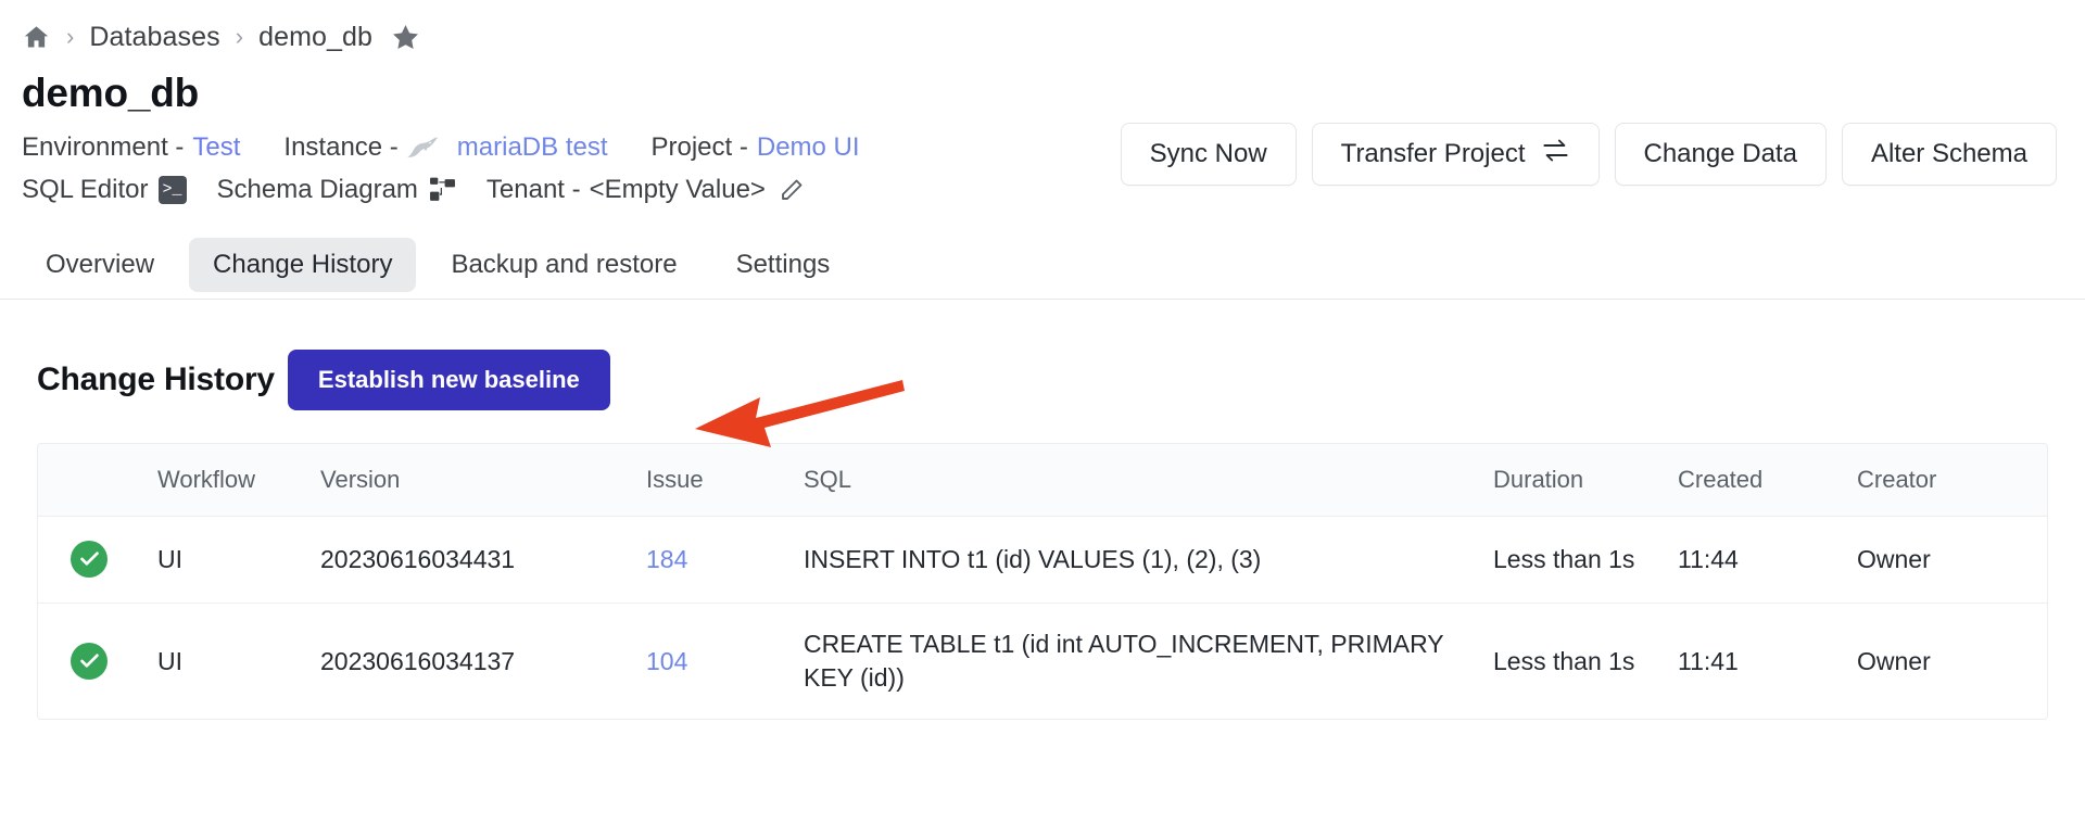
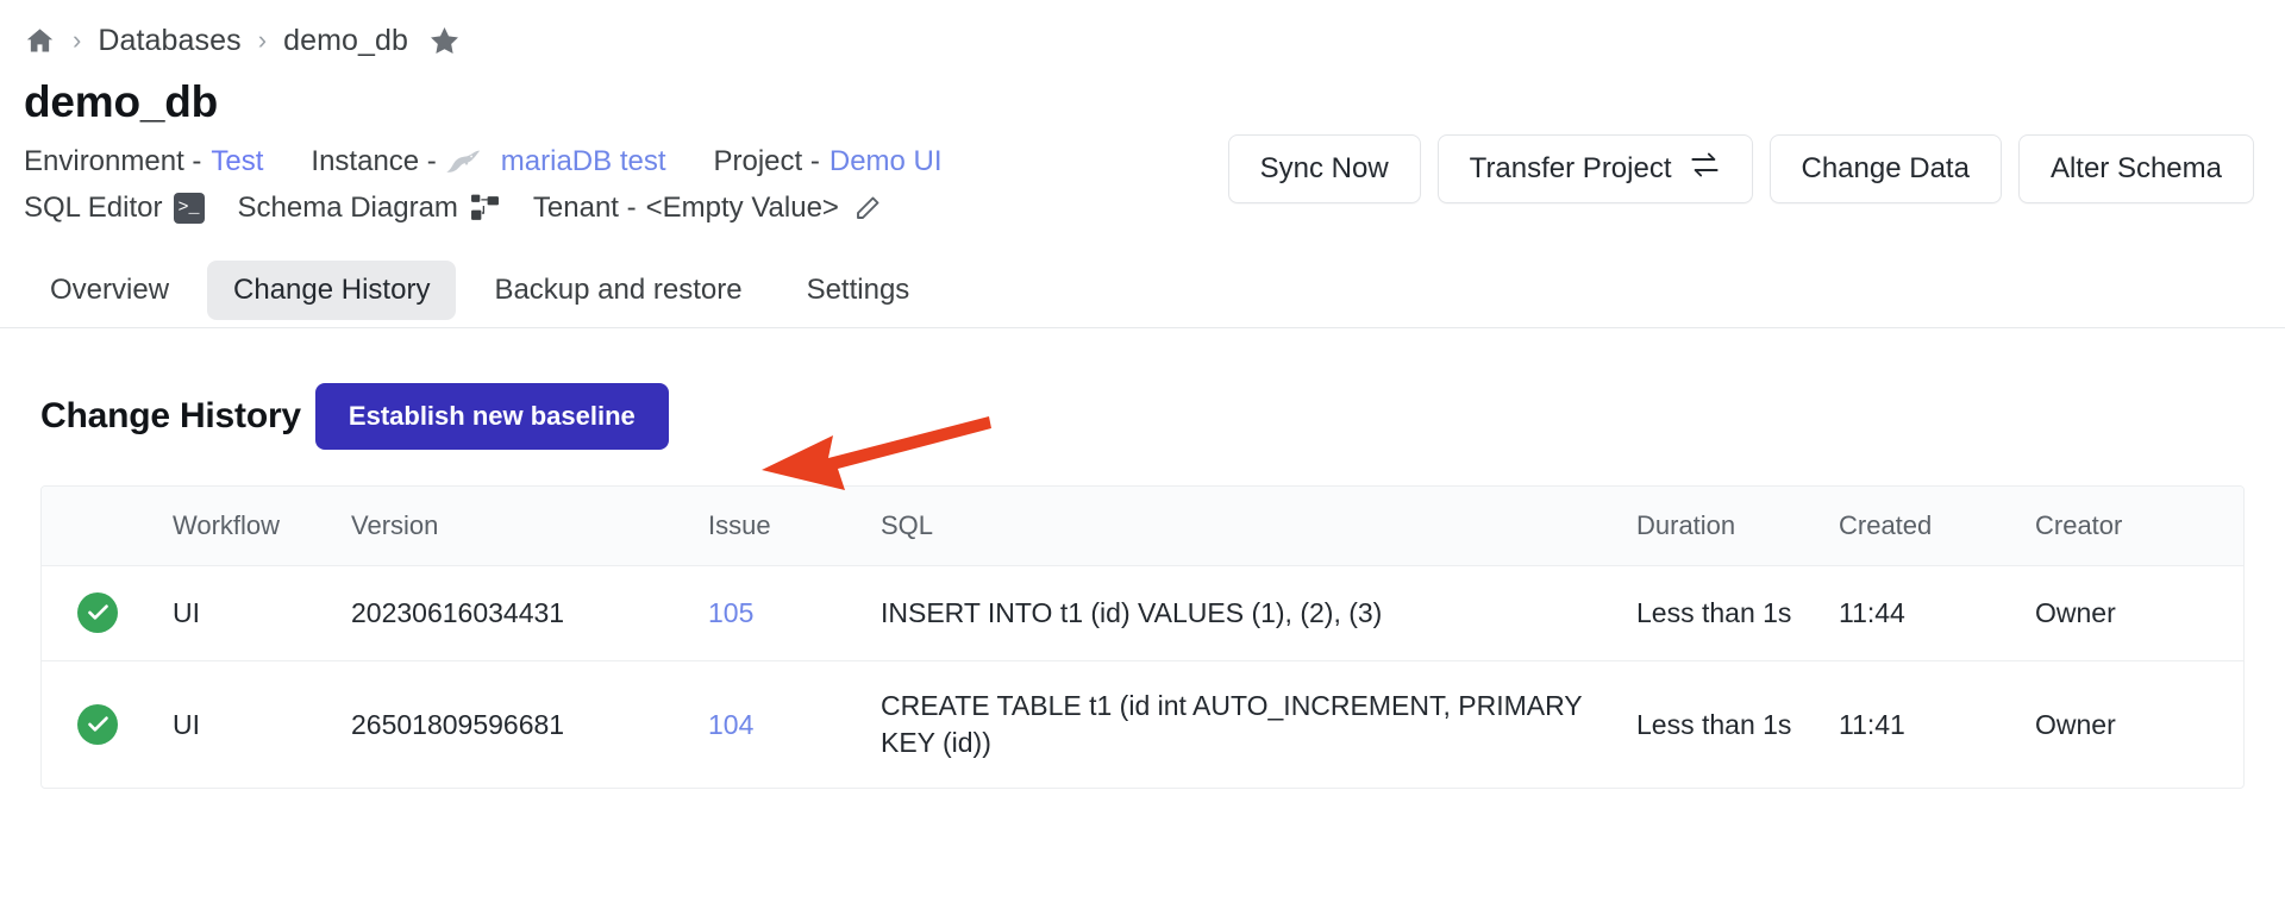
  ›
  Databases
  ›
  demo_db
  demo_db
  Environment -
  Test
  Instance -
  mariaDB test
  Project -
  Demo UI
  SQL Editor
  >_
  Schema Diagram
  Tenant -
  <Empty Value>
  Sync Now
  Transfer Project
  Change Data
  Alter Schema
  Overview
  Change History
  Backup and restore
  Settings
  Change History
  Establish new baseline
  	Workflow	Version	Issue	SQL	Duration	Created	Creator
- 	UI	20230616034431	184	INSERT INTO t1 (id) VALUES (1), (2), (3)	Less than 1s	11:44	Owner
+ 	UI	20230616034431	105	INSERT INTO t1 (id) VALUES (1), (2), (3)	Less than 1s	11:44	Owner
- 	UI	20230616034137	104	CREATE TABLE t1 (id int AUTO_INCREMENT, PRIMARY KEY (id))	Less than 1s	11:41	Owner
+ 	UI	26501809596681	104	CREATE TABLE t1 (id int AUTO_INCREMENT, PRIMARY KEY (id))	Less than 1s	11:41	Owner
